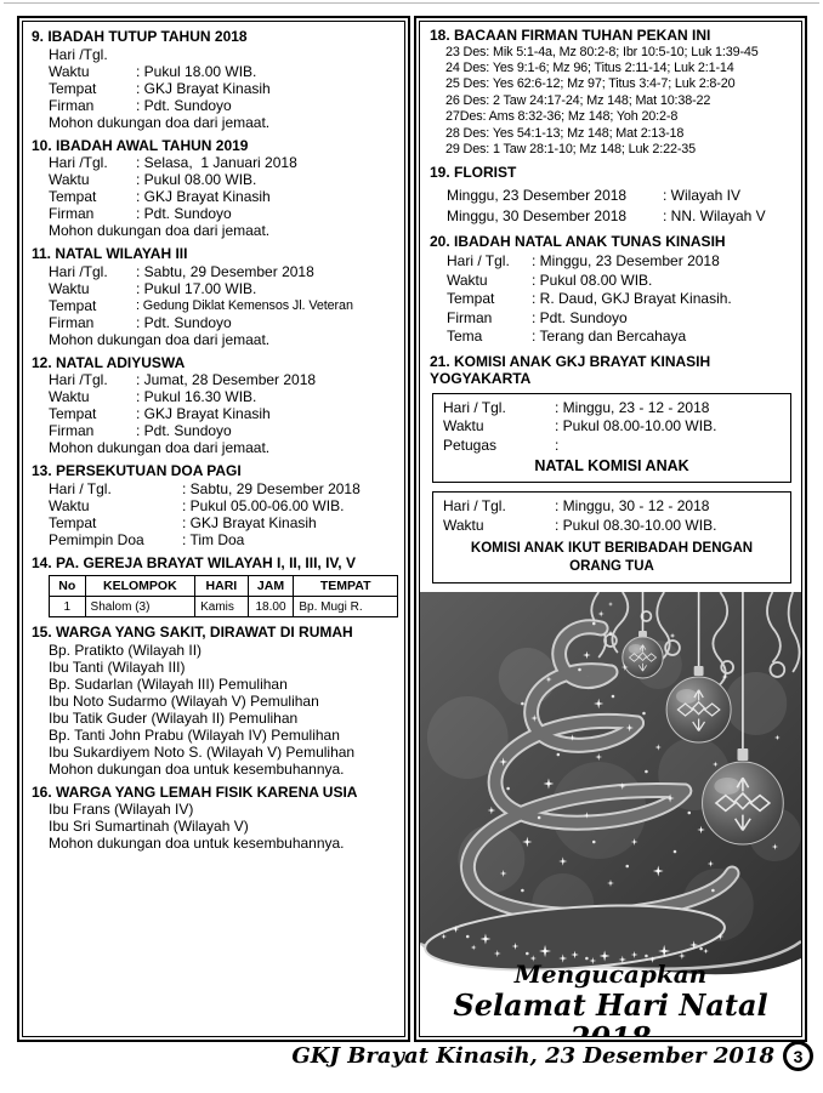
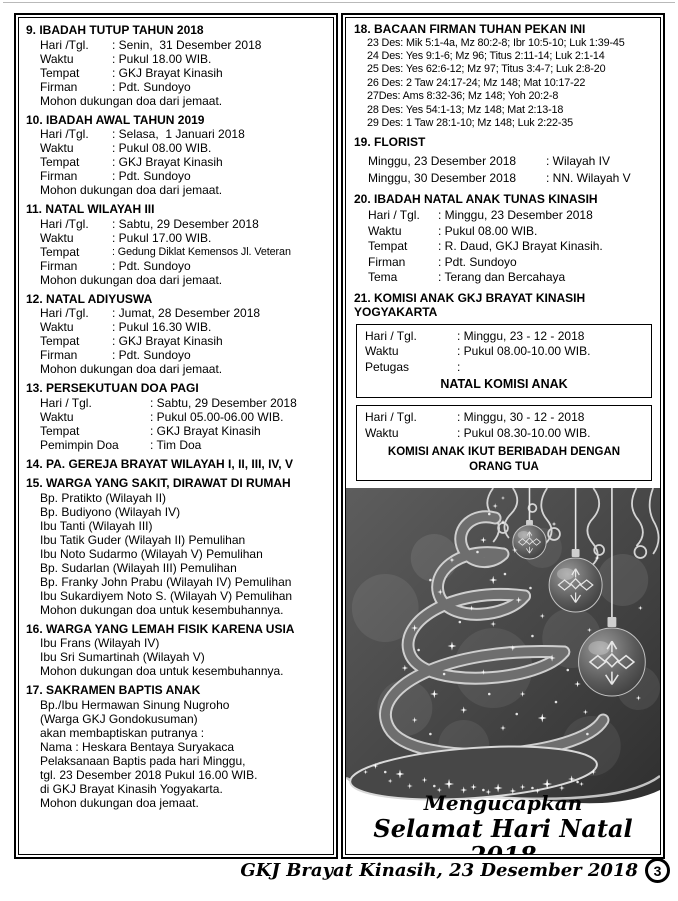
  9. IBADAH TUTUP TAHUN 2018
  Hari /Tgl.
+ : Senin, 31 Desember 2018
  Waktu
  : Pukul 18.00 WIB.
  Tempat
  : GKJ Brayat Kinasih
  Firman
  : Pdt. Sundoyo
  Mohon dukungan doa dari jemaat.
  10. IBADAH AWAL TAHUN 2019
  Hari /Tgl.
  : Selasa, 1 Januari 2018
  Waktu
  : Pukul 08.00 WIB.
  Tempat
  : GKJ Brayat Kinasih
  Firman
  : Pdt. Sundoyo
  Mohon dukungan doa dari jemaat.
  11. NATAL WILAYAH III
  Hari /Tgl.
  : Sabtu, 29 Desember 2018
  Waktu
  : Pukul 17.00 WIB.
  Tempat
  : Gedung Diklat Kemensos Jl. Veteran
  Firman
  : Pdt. Sundoyo
  Mohon dukungan doa dari jemaat.
  12. NATAL ADIYUSWA
  Hari /Tgl.
  : Jumat, 28 Desember 2018
  Waktu
  : Pukul 16.30 WIB.
  Tempat
  : GKJ Brayat Kinasih
  Firman
  : Pdt. Sundoyo
  Mohon dukungan doa dari jemaat.
  13. PERSEKUTUAN DOA PAGI
  Hari / Tgl.
  : Sabtu, 29 Desember 2018
  Waktu
  : Pukul 05.00-06.00 WIB.
  Tempat
  : GKJ Brayat Kinasih
  Pemimpin Doa
  : Tim Doa
  14. PA. GEREJA BRAYAT WILAYAH I, II, III, IV, V
- No	KELOMPOK	HARI	JAM	TEMPAT
- 1	Shalom (3)	Kamis	18.00	Bp. Mugi R.
  15. WARGA YANG SAKIT, DIRAWAT DI RUMAH
  Bp. Pratikto (Wilayah II)
+ Bp. Budiyono (Wilayah IV)
  Ibu Tanti (Wilayah III)
- Bp. Sudarlan (Wilayah III) Pemulihan
+ Ibu Tatik Guder (Wilayah II) Pemulihan
  Ibu Noto Sudarmo (Wilayah V) Pemulihan
- Ibu Tatik Guder (Wilayah II) Pemulihan
+ Bp. Sudarlan (Wilayah III) Pemulihan
- Bp. Tanti John Prabu (Wilayah IV) Pemulihan
+ Bp. Franky John Prabu (Wilayah IV) Pemulihan
  Ibu Sukardiyem Noto S. (Wilayah V) Pemulihan
  Mohon dukungan doa untuk kesembuhannya.
  16. WARGA YANG LEMAH FISIK KARENA USIA
  Ibu Frans (Wilayah IV)
  Ibu Sri Sumartinah (Wilayah V)
  Mohon dukungan doa untuk kesembuhannya.
+ 17. SAKRAMEN BAPTIS ANAK
+ Bp./Ibu Hermawan Sinung Nugroho
+ (Warga GKJ Gondokusuman)
+ akan membaptiskan putranya :
+ Nama : Heskara Bentaya Suryakaca
+ Pelaksanaan Baptis pada hari Minggu,
+ tgl. 23 Desember 2018 Pukul 16.00 WIB.
+ di GKJ Brayat Kinasih Yogyakarta.
+ Mohon dukungan doa jemaat.
  18. BACAAN FIRMAN TUHAN PEKAN INI
  23 Des: Mik 5:1-4a, Mz 80:2-8; Ibr 10:5-10; Luk 1:39-45
  24 Des: Yes 9:1-6; Mz 96; Titus 2:11-14; Luk 2:1-14
  25 Des: Yes 62:6-12; Mz 97; Titus 3:4-7; Luk 2:8-20
- 26 Des: 2 Taw 24:17-24; Mz 148; Mat 10:38-22
+ 26 Des: 2 Taw 24:17-24; Mz 148; Mat 10:17-22
  27Des: Ams 8:32-36; Mz 148; Yoh 20:2-8
  28 Des: Yes 54:1-13; Mz 148; Mat 2:13-18
  29 Des: 1 Taw 28:1-10; Mz 148; Luk 2:22-35
  19. FLORIST
  Minggu, 23 Desember 2018
  : Wilayah IV
  Minggu, 30 Desember 2018
  : NN. Wilayah V
  20. IBADAH NATAL ANAK TUNAS KINASIH
  Hari / Tgl.
  : Minggu, 23 Desember 2018
  Waktu
  : Pukul 08.00 WIB.
  Tempat
  : R. Daud, GKJ Brayat Kinasih.
  Firman
  : Pdt. Sundoyo
  Tema
  : Terang dan Bercahaya
  21. KOMISI ANAK GKJ BRAYAT KINASIH YOGYAKARTA
  Hari / Tgl.
  : Minggu, 23 - 12 - 2018
  Waktu
  : Pukul 08.00-10.00 WIB.
  Petugas
  :
  NATAL KOMISI ANAK
  Hari / Tgl.
  : Minggu, 30 - 12 - 2018
  Waktu
  : Pukul 08.30-10.00 WIB.
  KOMISI ANAK IKUT BERIBADAH DENGAN ORANG TUA
  Mengucapkan
  Selamat Hari Natal
  GKJ Brayat Kinasih, 23 Desember 2018
  3
